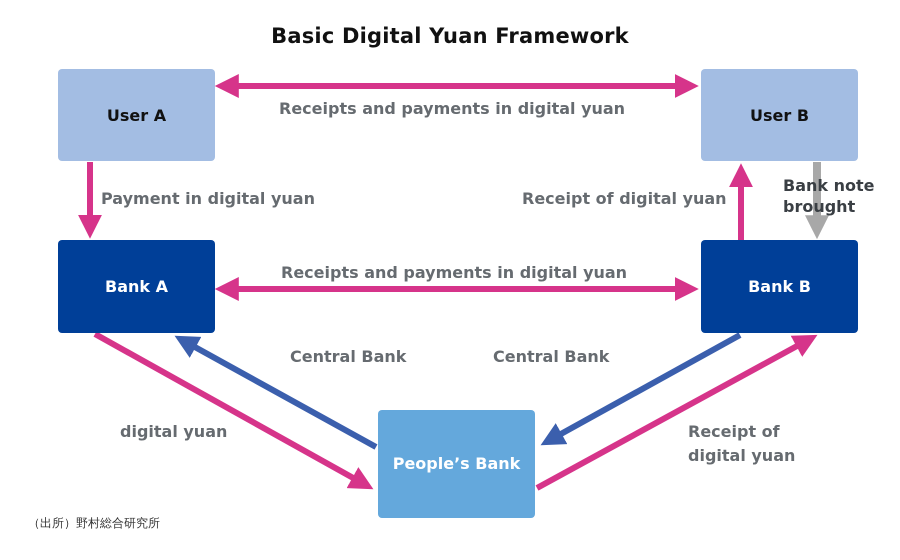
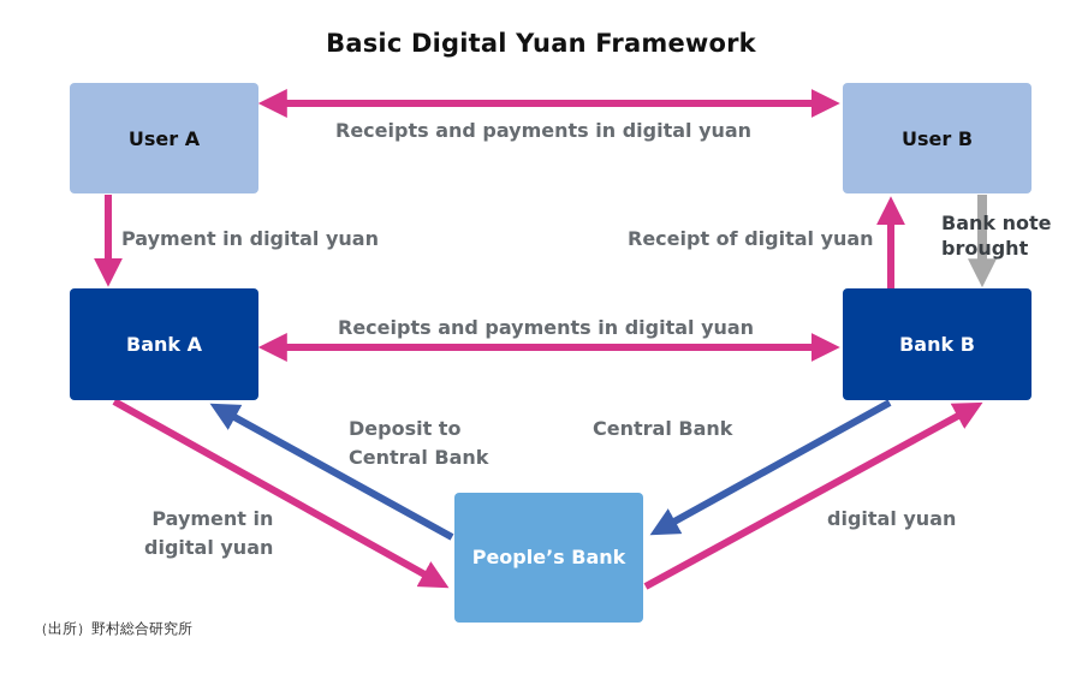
  Basic Digital Yuan Framework
  User A
  User B
  Bank A
  Bank B
  People’s Bank
  Receipts and payments in digital yuan
  Payment in digital yuan
  Receipt of digital yuan
  Bank note
  brought
  Receipts and payments in digital yuan
+ Deposit to
  Central Bank
  Central Bank
+ Payment in
  digital yuan
- Receipt of
  digital yuan
  （出所）野村総合研究所
